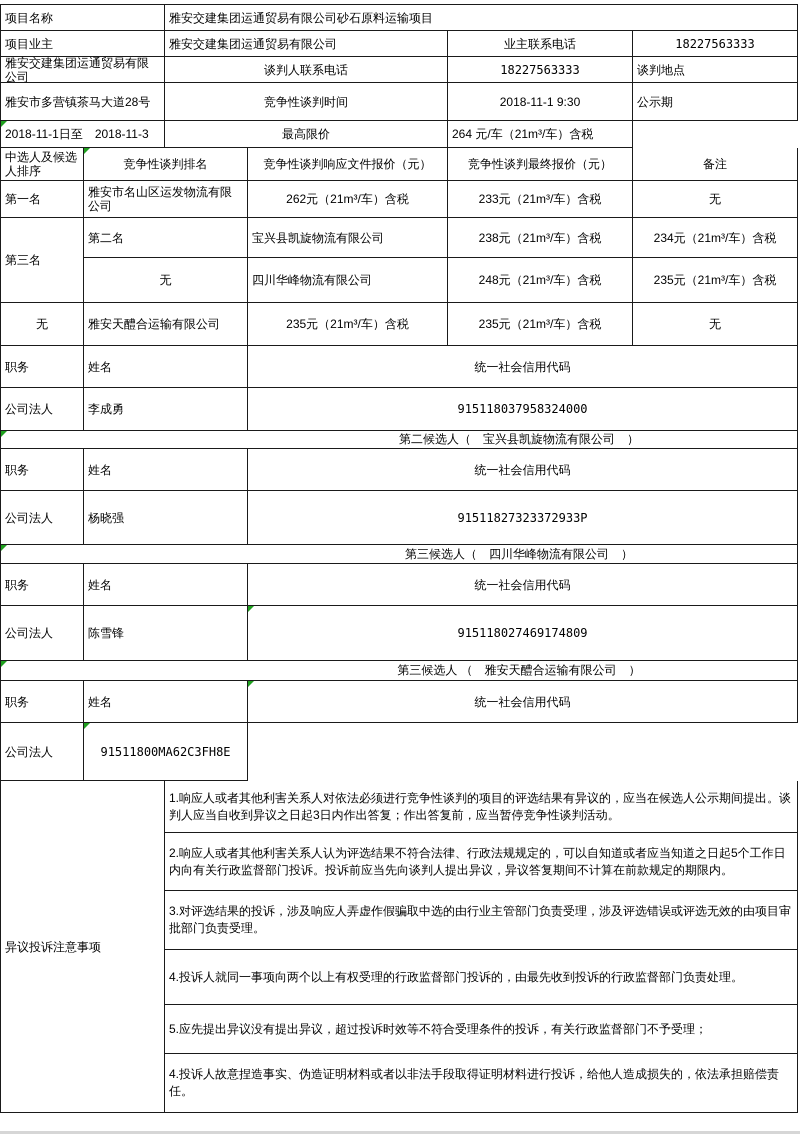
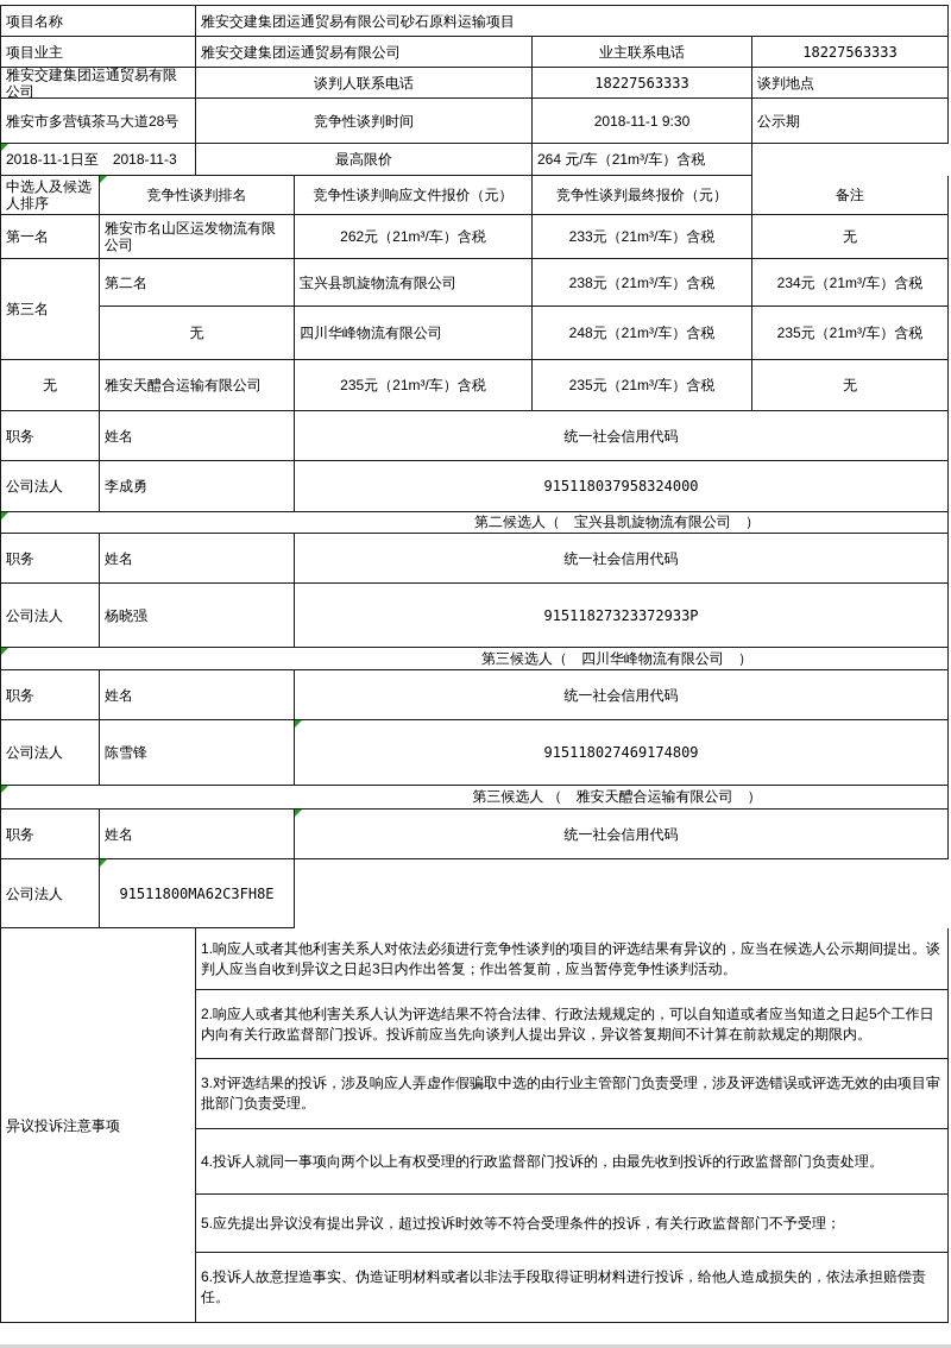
  项目名称
  雅安交建集团运通贸易有限公司砂石原料运输项目
  项目业主
  雅安交建集团运通贸易有限公司
  业主联系电话
  18227563333
  雅安交建集团运通贸易有限公司
  谈判人联系电话
  18227563333
  谈判地点
  雅安市多营镇茶马大道28号
  竞争性谈判时间
  2018-11-1 9:30
  公示期
  2018-11-1日至 2018-11-3
  最高限价
  264 元/车（21m³/车）含税
  中选人及候选人排序
  竞争性谈判排名
  竞争性谈判响应文件报价（元）
  竞争性谈判最终报价（元）
  备注
  第一名
  雅安市名山区运发物流有限公司
  262元（21m³/车）含税
  233元（21m³/车）含税
  无
  第二名
  宝兴县凯旋物流有限公司
  238元（21m³/车）含税
  234元（21m³/车）含税
  无
  第三名
  四川华峰物流有限公司
  248元（21m³/车）含税
  235元（21m³/车）含税
  无
  雅安天醴合运输有限公司
  235元（21m³/车）含税
  235元（21m³/车）含税
  无
  职务
  姓名
  统一社会信用代码
  公司法人
  李成勇
  915118037958324000
  第二候选人（ 宝兴县凯旋物流有限公司 ）
  职务
  姓名
  统一社会信用代码
  公司法人
  杨晓强
  91511827323372933P
  第三候选人（ 四川华峰物流有限公司 ）
  职务
  姓名
  统一社会信用代码
  公司法人
  陈雪锋
  915118027469174809
  第三候选人 （ 雅安天醴合运输有限公司 ）
  职务
  姓名
  统一社会信用代码
  公司法人
  91511800MA62C3FH8E
  异议投诉注意事项
  1.响应人或者其他利害关系人对依法必须进行竞争性谈判的项目的评选结果有异议的，应当在候选人公示期间提出。谈判人应当自收到异议之日起3日内作出答复；作出答复前，应当暂停竞争性谈判活动。
  2.响应人或者其他利害关系人认为评选结果不符合法律、行政法规规定的，可以自知道或者应当知道之日起5个工作日内向有关行政监督部门投诉。投诉前应当先向谈判人提出异议，异议答复期间不计算在前款规定的期限内。
  3.对评选结果的投诉，涉及响应人弄虚作假骗取中选的由行业主管部门负责受理，涉及评选错误或评选无效的由项目审批部门负责受理。
  4.投诉人就同一事项向两个以上有权受理的行政监督部门投诉的，由最先收到投诉的行政监督部门负责处理。
  5.应先提出异议没有提出异议，超过投诉时效等不符合受理条件的投诉，有关行政监督部门不予受理；
- 4.投诉人故意捏造事实、伪造证明材料或者以非法手段取得证明材料进行投诉，给他人造成损失的，依法承担赔偿责任。
+ 6.投诉人故意捏造事实、伪造证明材料或者以非法手段取得证明材料进行投诉，给他人造成损失的，依法承担赔偿责任。
